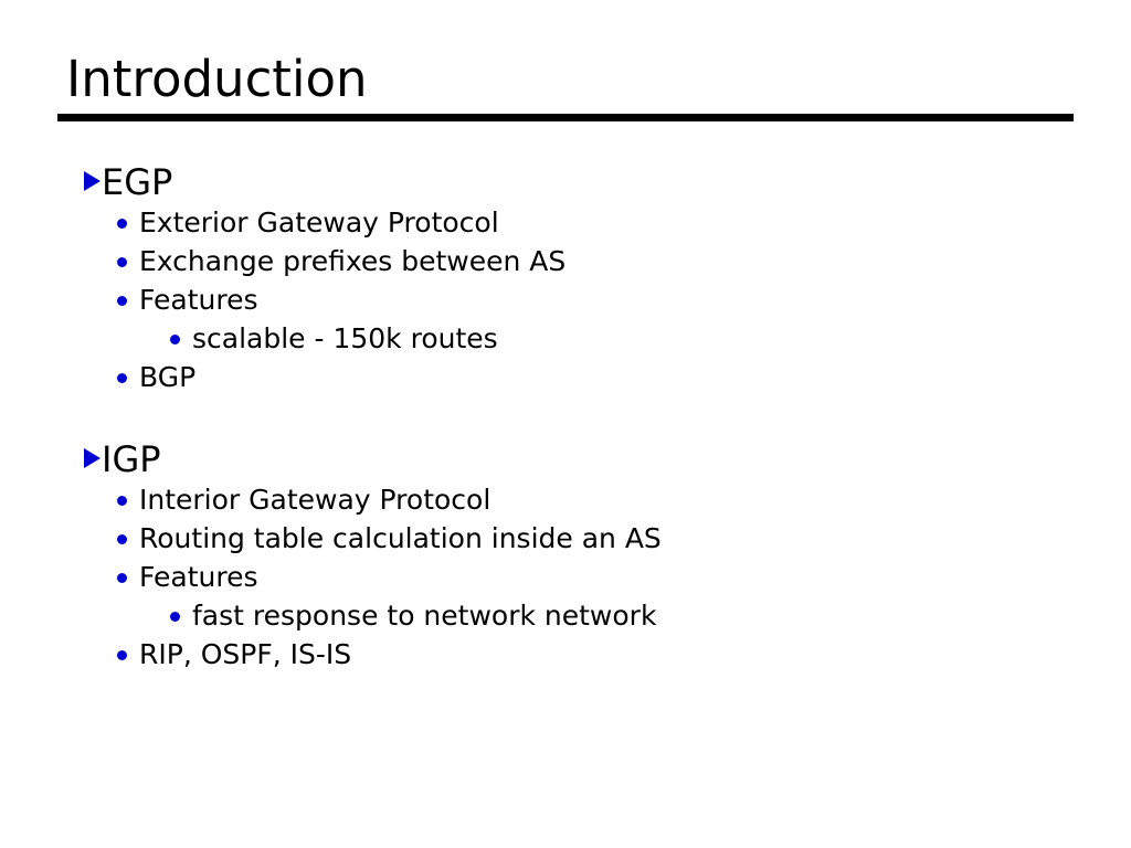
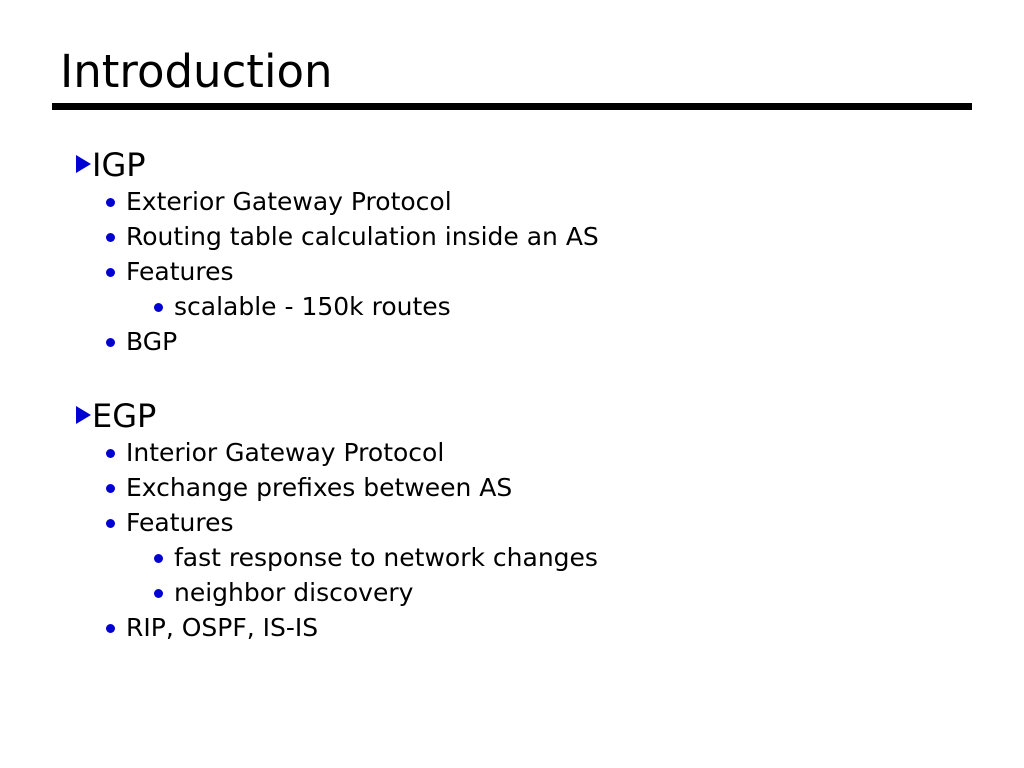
  Introduction
- EGP
+ IGP
  Exterior Gateway Protocol
- Exchange prefixes between AS
+ Routing table calculation inside an AS
  Features
  scalable - 150k routes
  BGP
- IGP
+ EGP
  Interior Gateway Protocol
- Routing table calculation inside an AS
+ Exchange prefixes between AS
  Features
- fast response to network network
+ fast response to network changes
+ neighbor discovery
  RIP, OSPF, IS-IS
